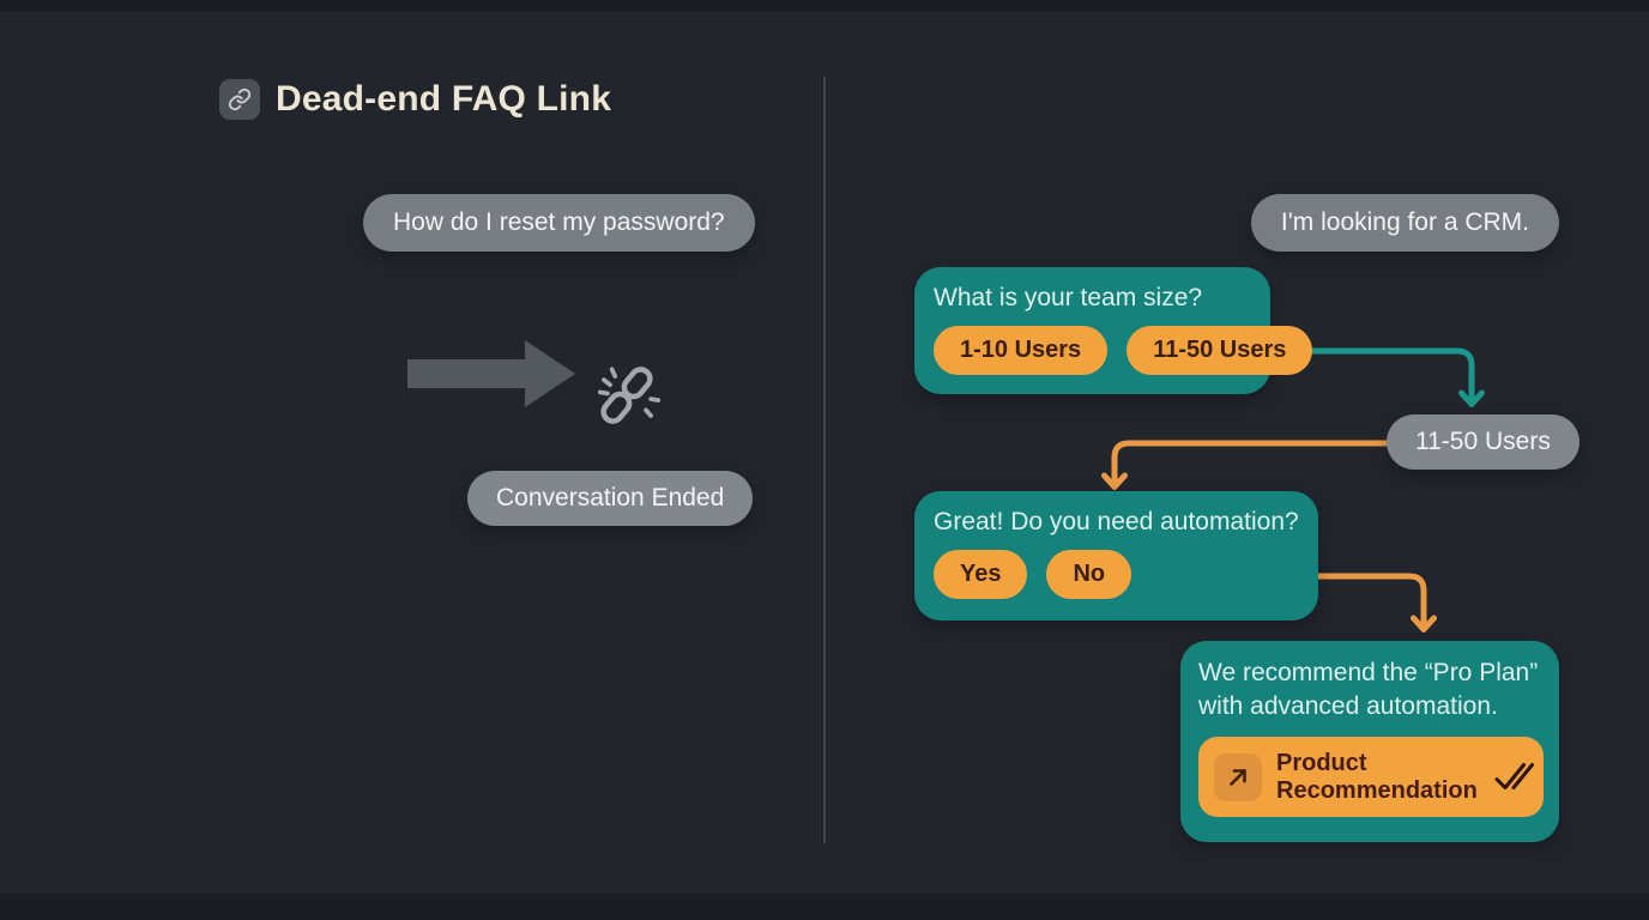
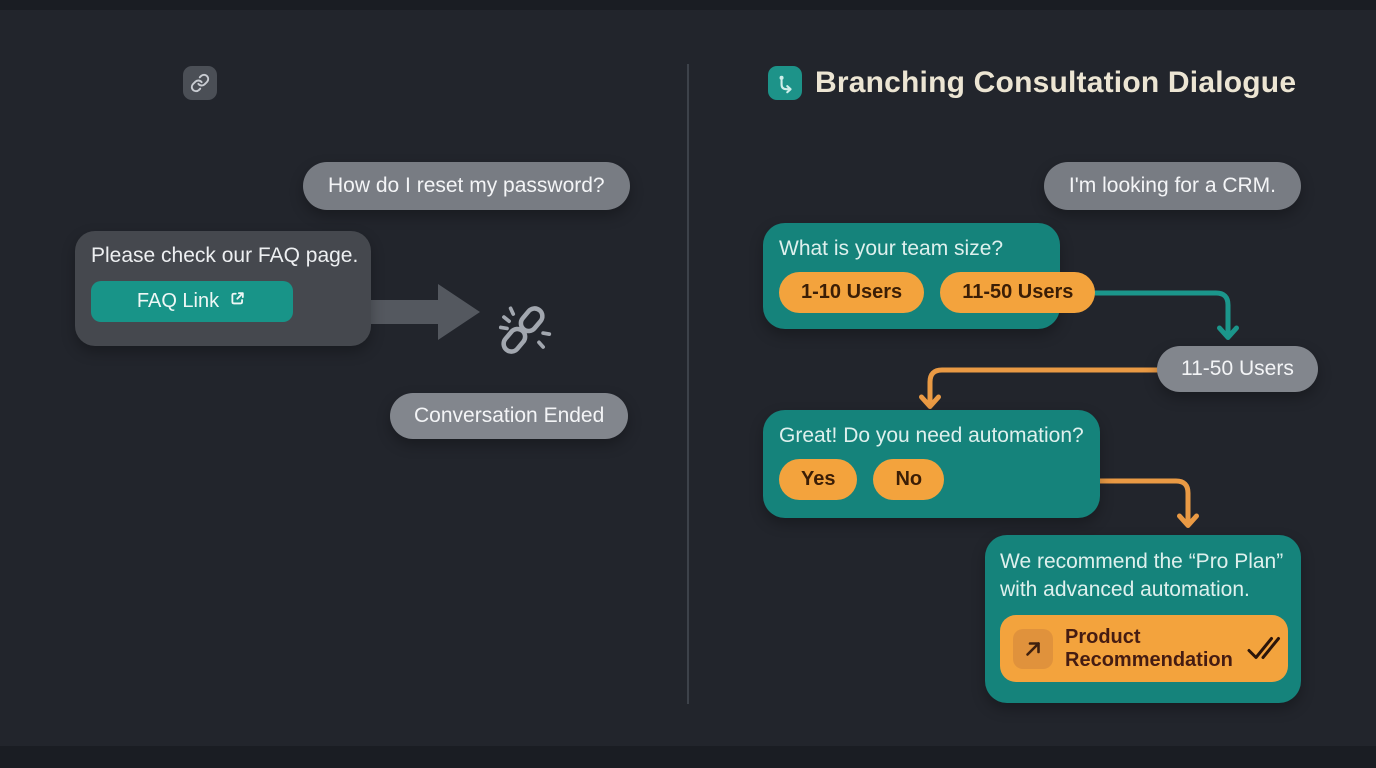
- Dead-end FAQ Link
  How do I reset my password?
+ Please check our FAQ page.
+ FAQ Link
  Conversation Ended
+ Branching Consultation Dialogue
  I'm looking for a CRM.
  What is your team size?
  1-10 Users
  11-50 Users
  11-50 Users
  Great! Do you need automation?
  Yes
  No
  We recommend the “Pro Plan”
  with advanced automation.
  Product
  Recommendation
